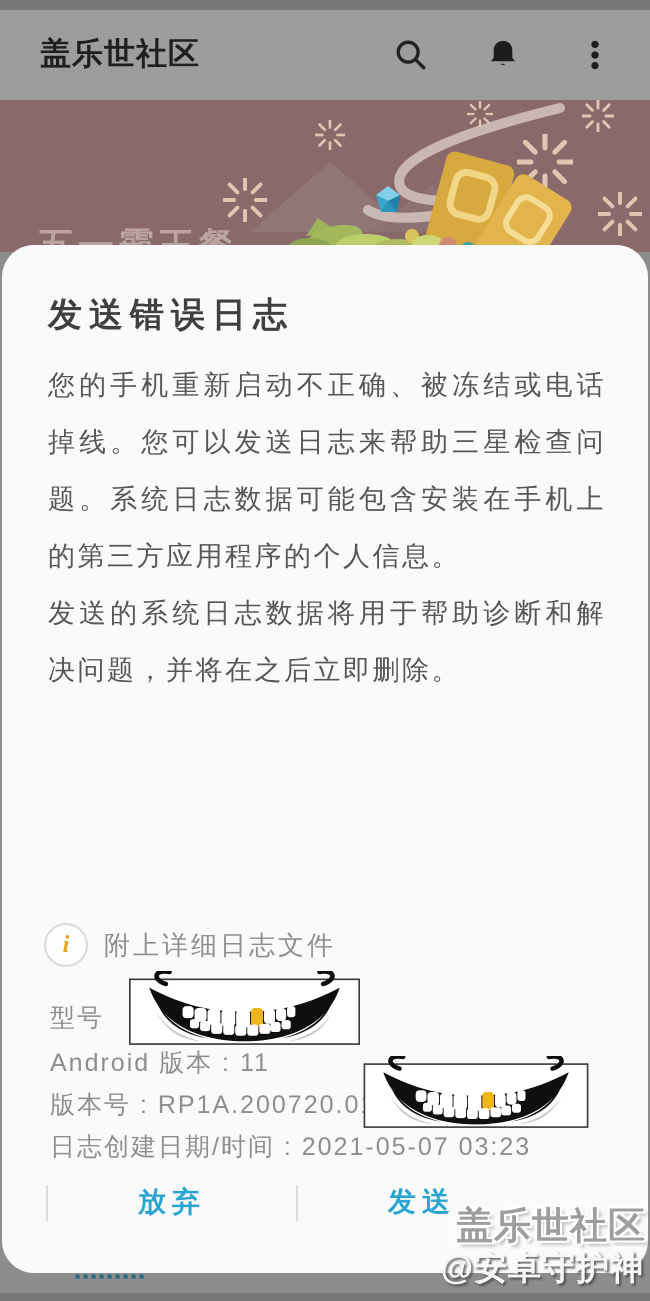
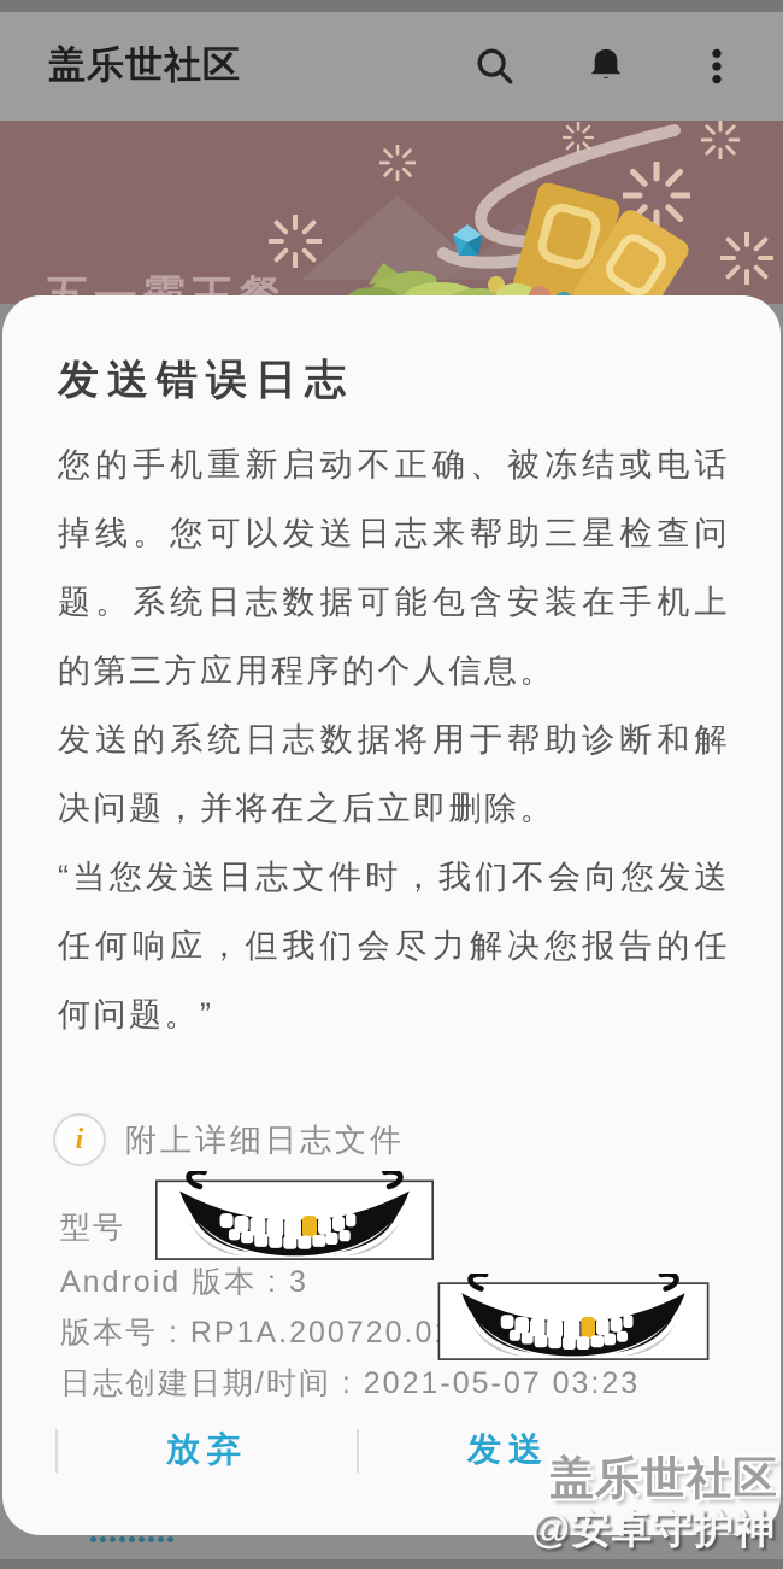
  盖乐世社区
  发送错误日志
  您的手机重新启动不正确、被冻结或电话掉线。您可以发送日志来帮助三星检查问题。系统日志数据可能包含安装在手机上的第三方应用程序的个人信息。
  发送的系统日志数据将用于帮助诊断和解决问题，并将在之后立即删除。
+ “当您发送日志文件时，我们不会向您发送任何响应，但我们会尽力解决您报告的任何问题。”
  i
  附上详细日志文件
  型号
- Android 版本 : 11
+ Android 版本 : 3
  版本号 : RP1A.200720.0
  日志创建日期/时间 : 2021-05-07 03:23
  放弃
  发送
  盖乐世社区
  @安卓守护神
